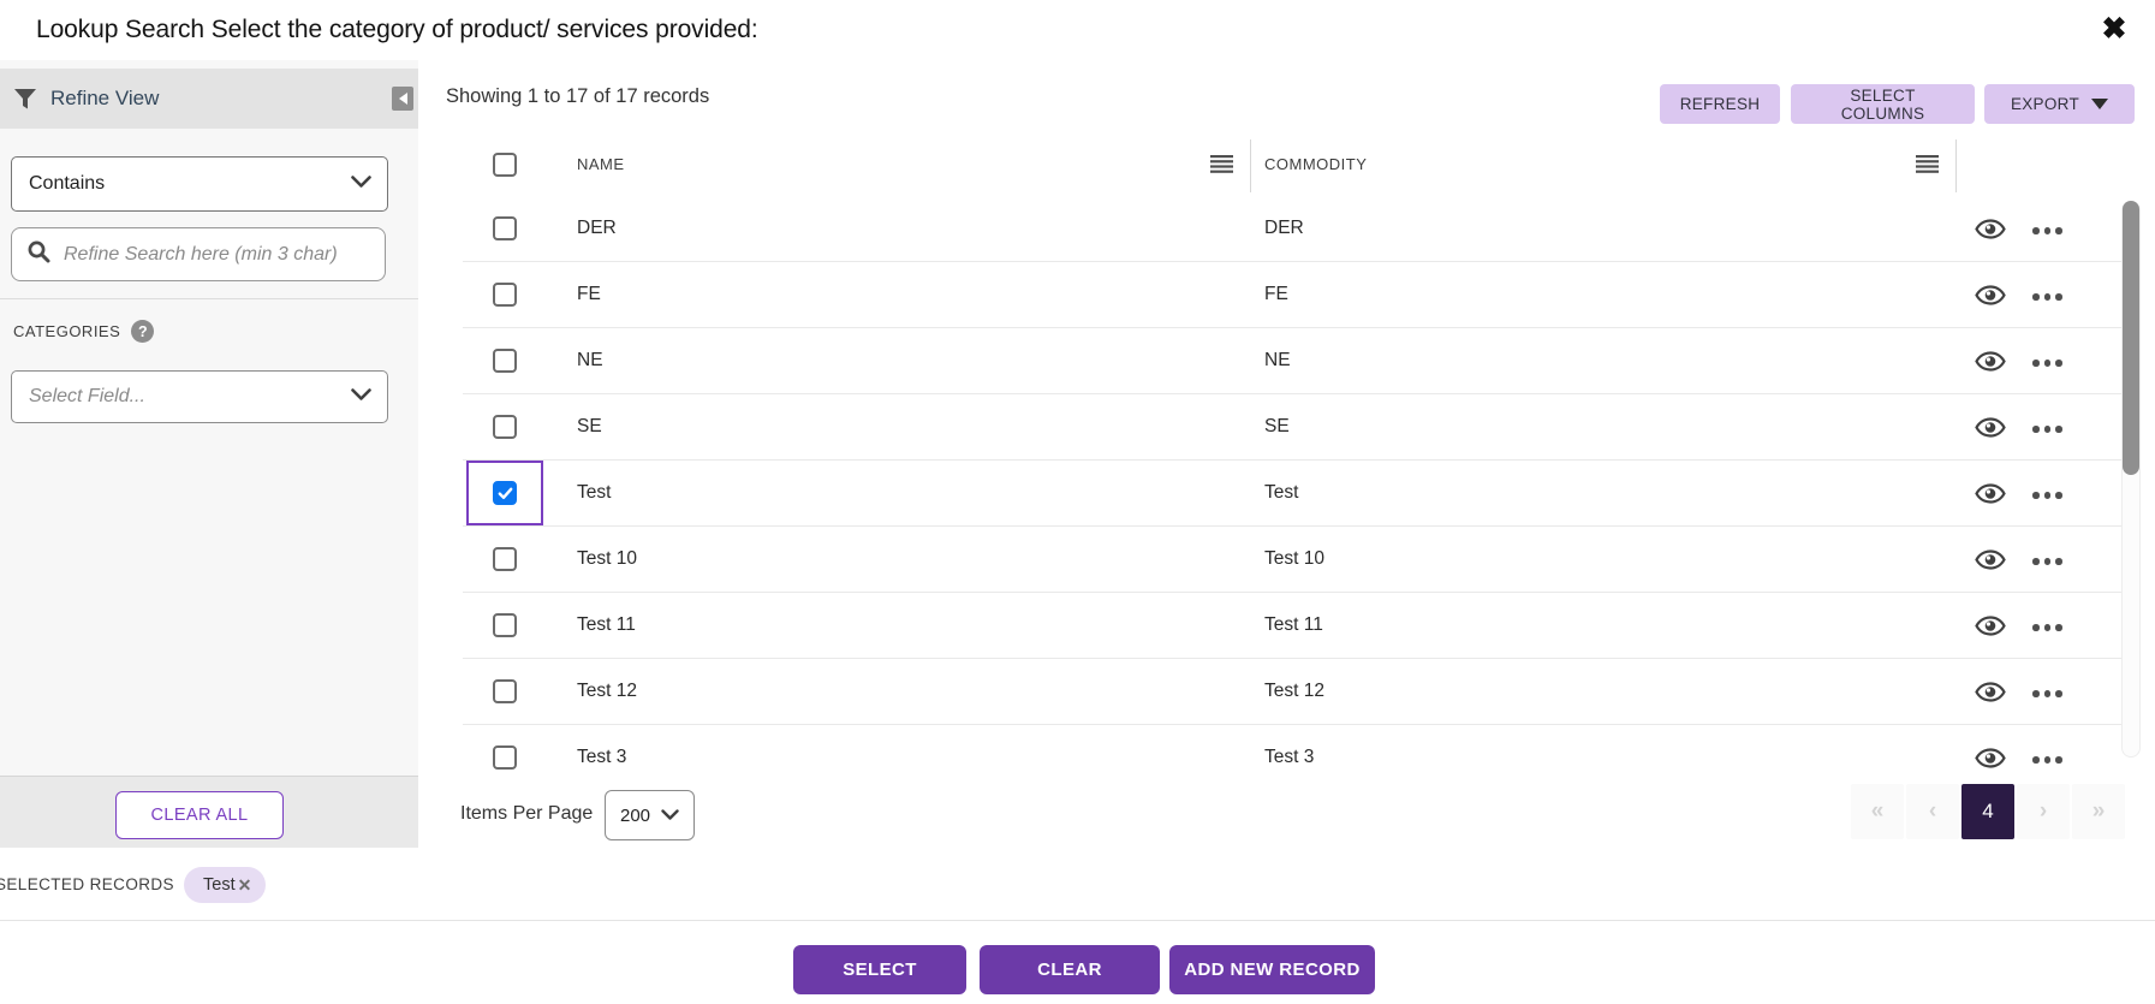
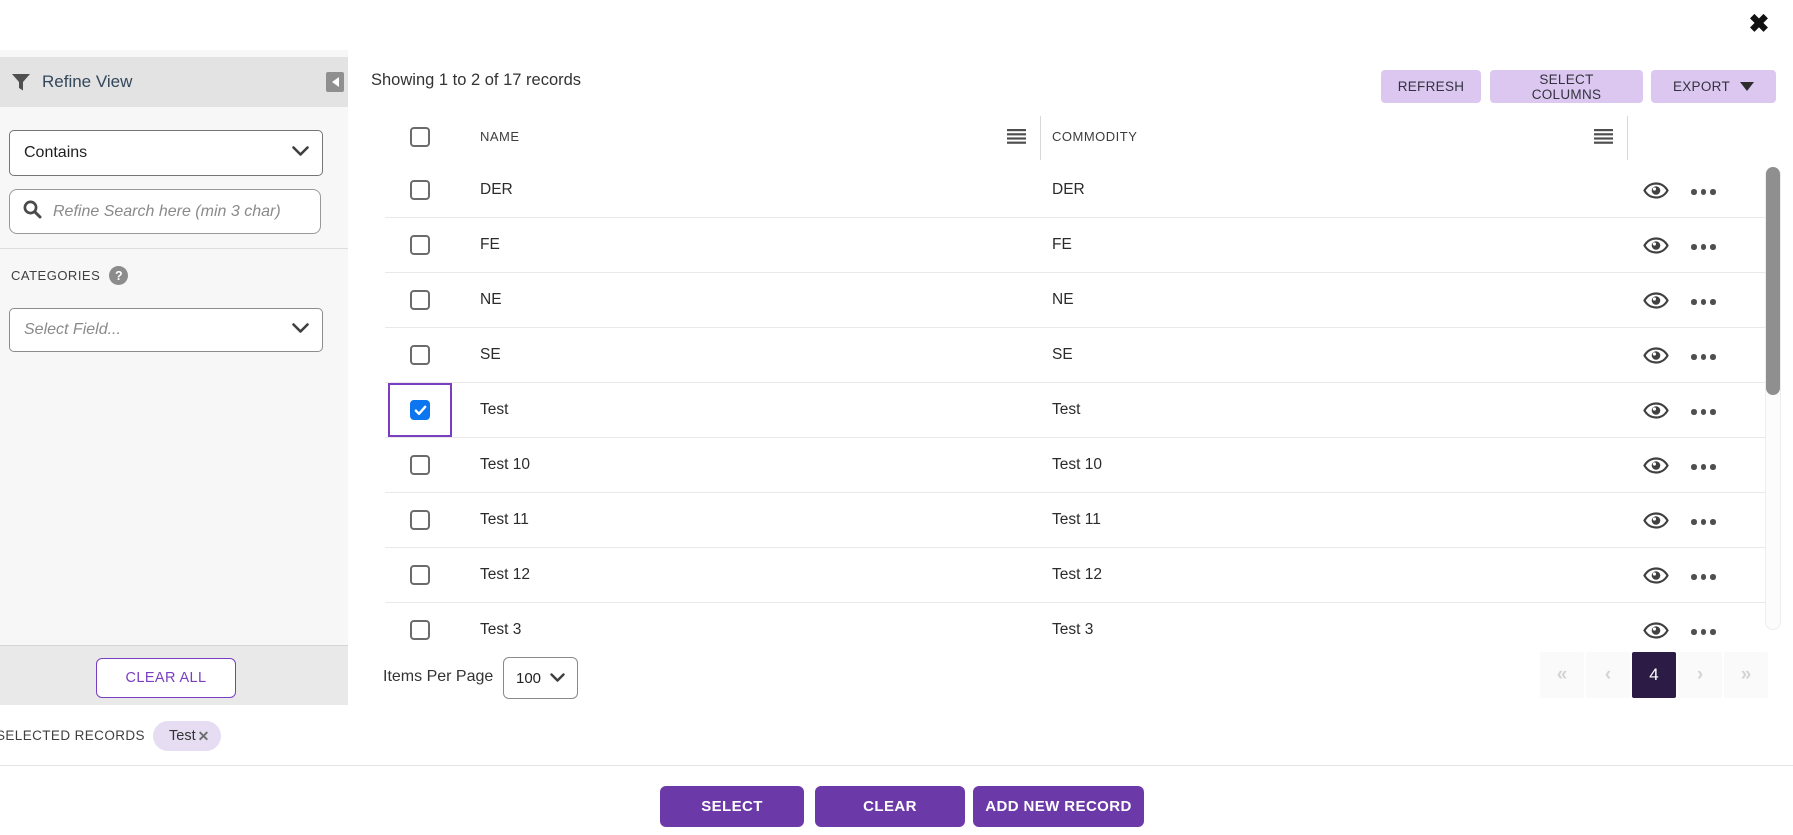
- Lookup Search Select the category of product/ services provided:
  ✖
  Refine View
  Contains
  Refine Search here (min 3 char)
  CATEGORIES
  ?
  Select Field...
  CLEAR ALL
- Showing 1 to 17 of 17 records
+ Showing 1 to 2 of 17 records
  REFRESH
  SELECT COLUMNS
  EXPORT
  NAME
  COMMODITY
  DER
  DER
  FE
  FE
  NE
  NE
  SE
  SE
  Test
  Test
  Test 10
  Test 10
  Test 11
  Test 11
  Test 12
  Test 12
  Test 3
  Test 3
  Items Per Page
- 200
+ 100
  «
  ‹
  4
  ›
  »
  SELECTED RECORDS
  Test
  ✕
  SELECT
  CLEAR
  ADD NEW RECORD
